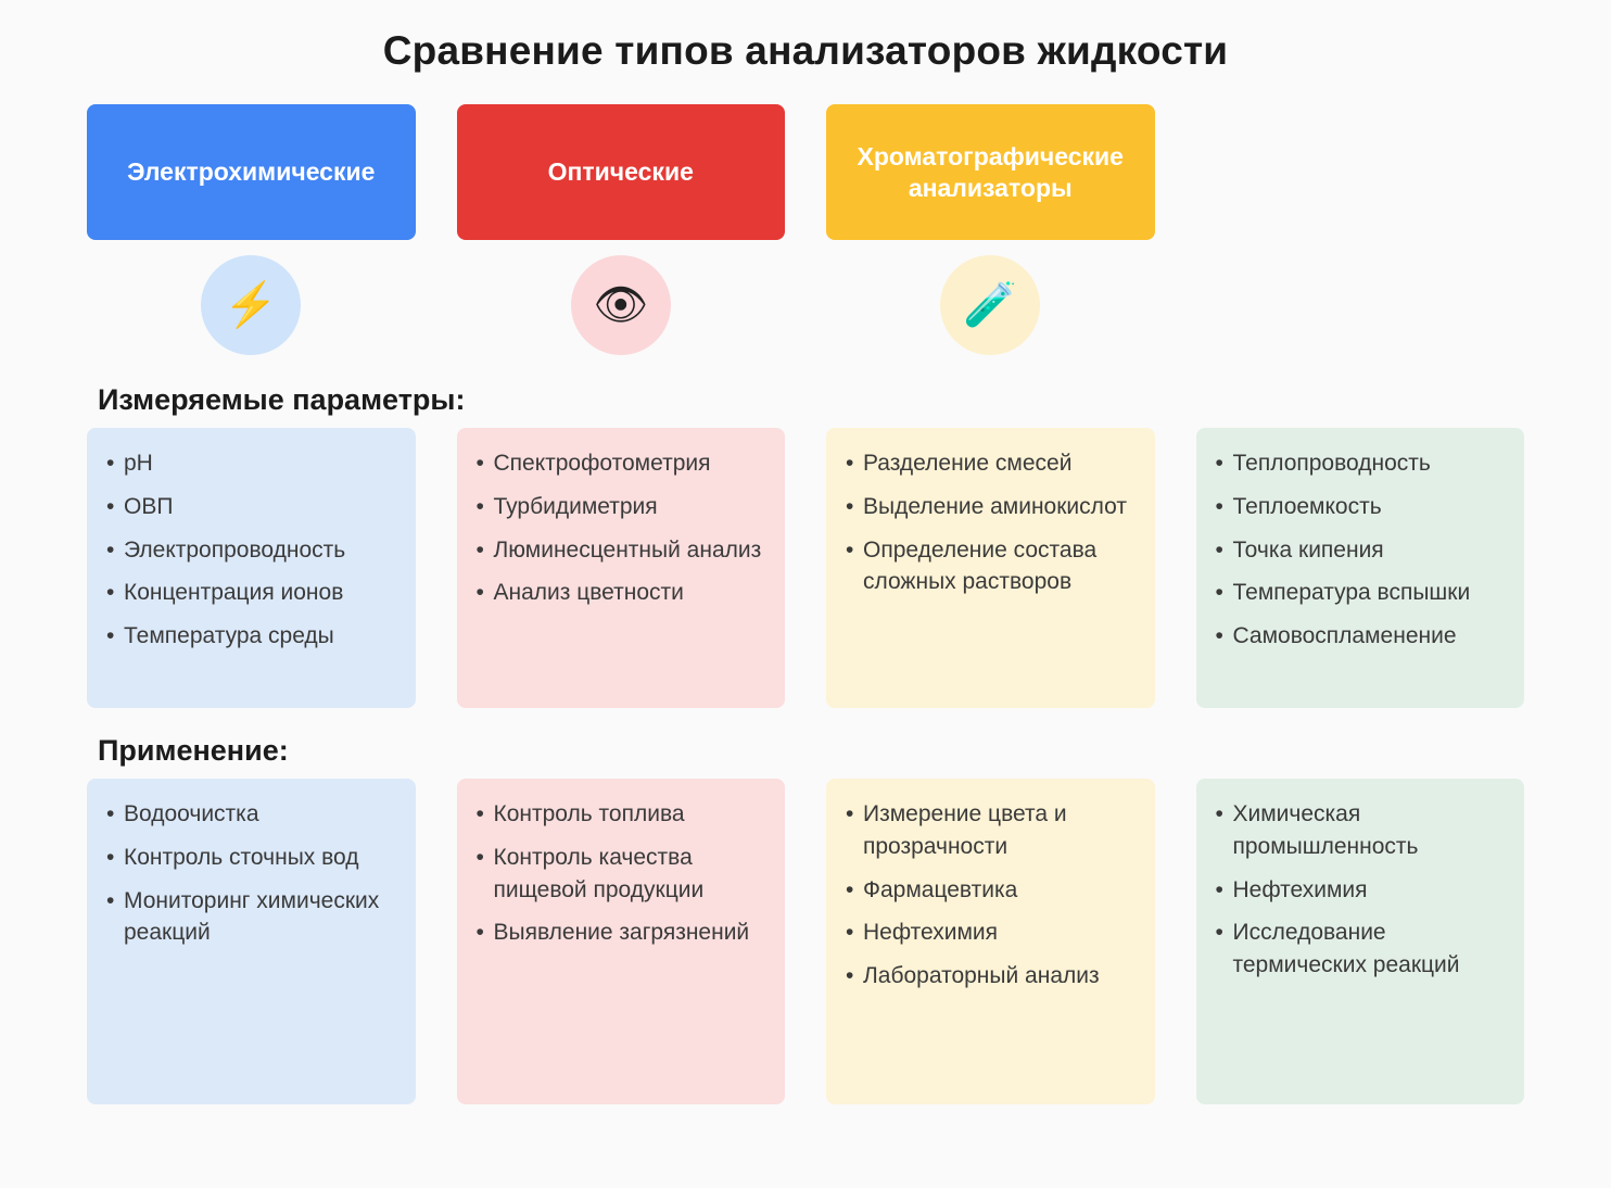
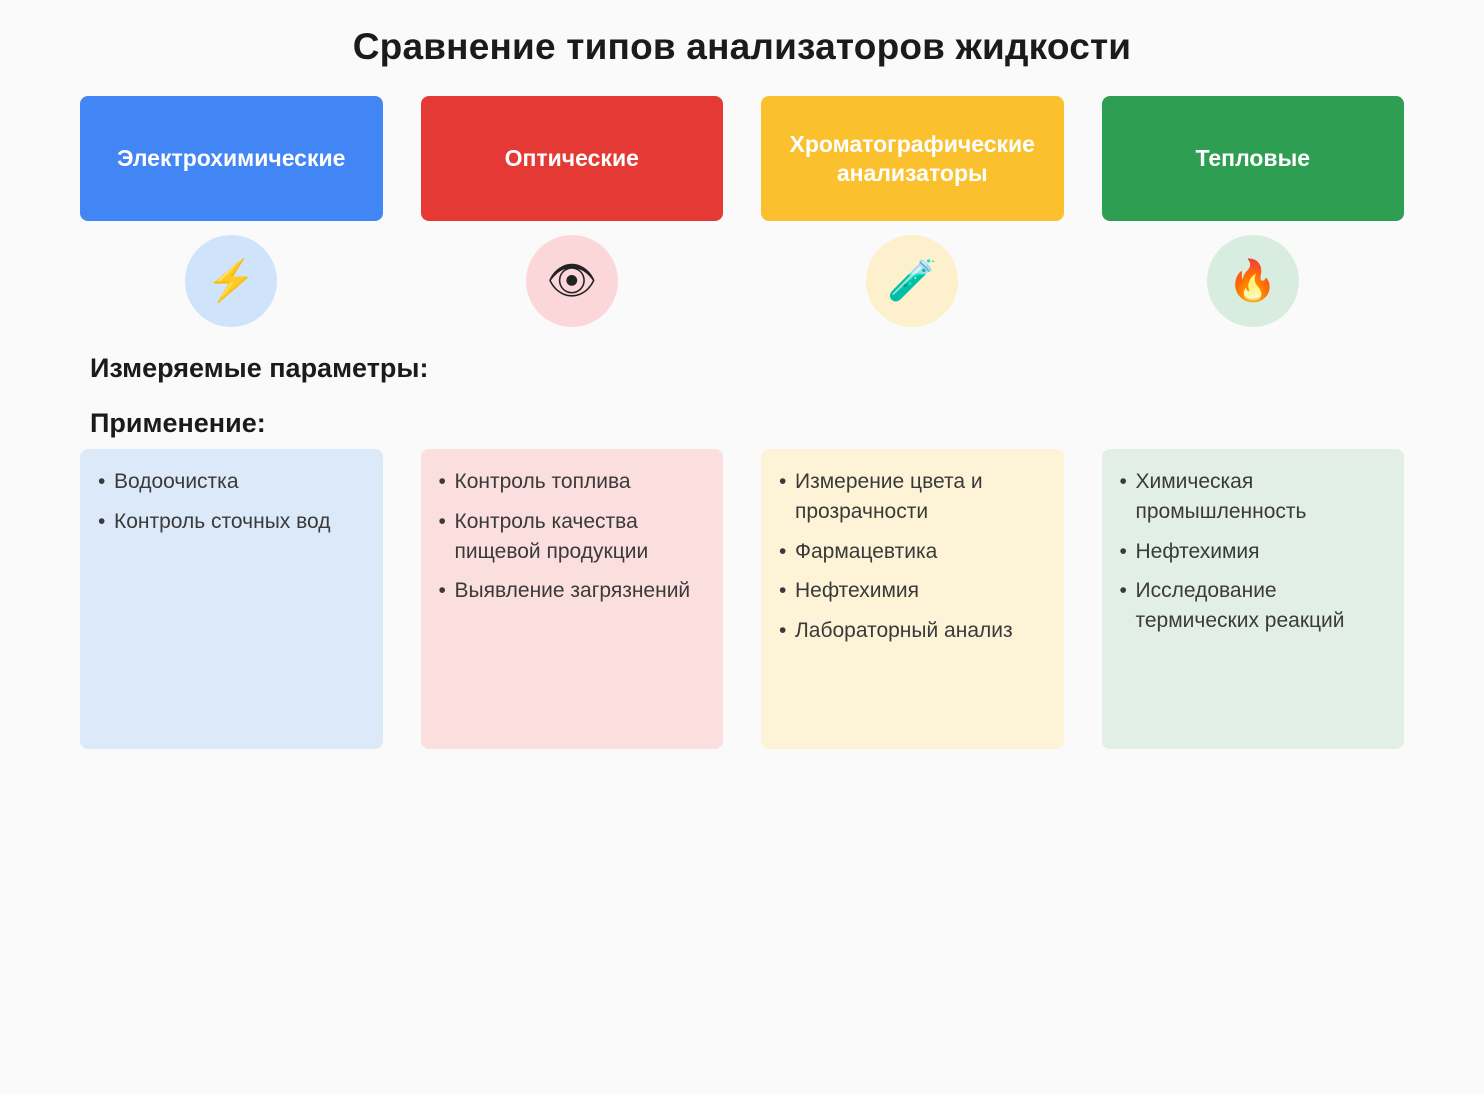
  Сравнение типов анализаторов жидкости
  Электрохимические
  ⚡
  Оптические
  👁
  Хроматографические анализаторы
  🧪
+ Тепловые
+ 🔥
  Измеряемые параметры:
- pH
- ОВП
- Электропроводность
- Концентрация ионов
- Температура среды
- Спектрофотометрия
- Турбидиметрия
- Люминесцентный анализ
- Анализ цветности
- Разделение смесей
- Выделение аминокислот
- Определение состава сложных растворов
- Теплопроводность
- Теплоемкость
- Точка кипения
- Температура вспышки
- Самовоспламенение
  Применение:
  Водоочистка
  Контроль сточных вод
- Мониторинг химических реакций
  Контроль топлива
  Контроль качества пищевой продукции
  Выявление загрязнений
  Измерение цвета и прозрачности
  Фармацевтика
  Нефтехимия
  Лабораторный анализ
  Химическая промышленность
  Нефтехимия
  Исследование термических реакций
